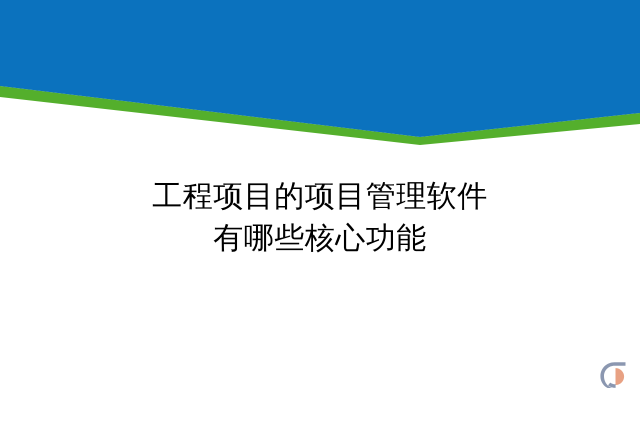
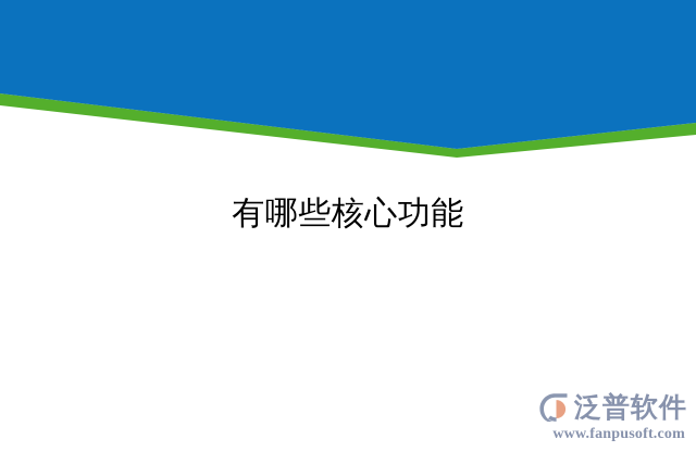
- 工程项目的项目管理软件
  有哪些核心功能
+ 泛普软件
+ www.fanpusoft.com
